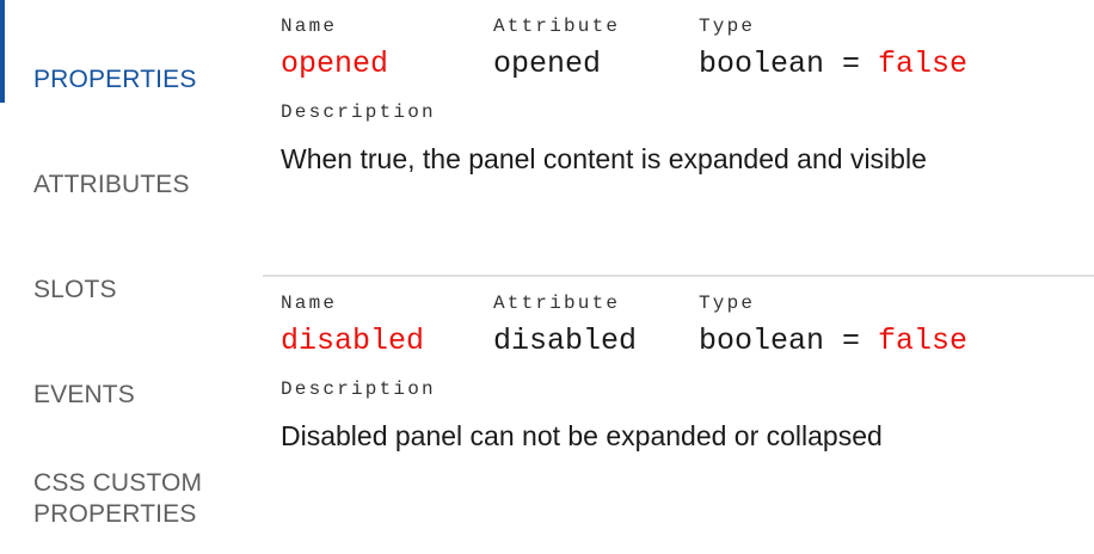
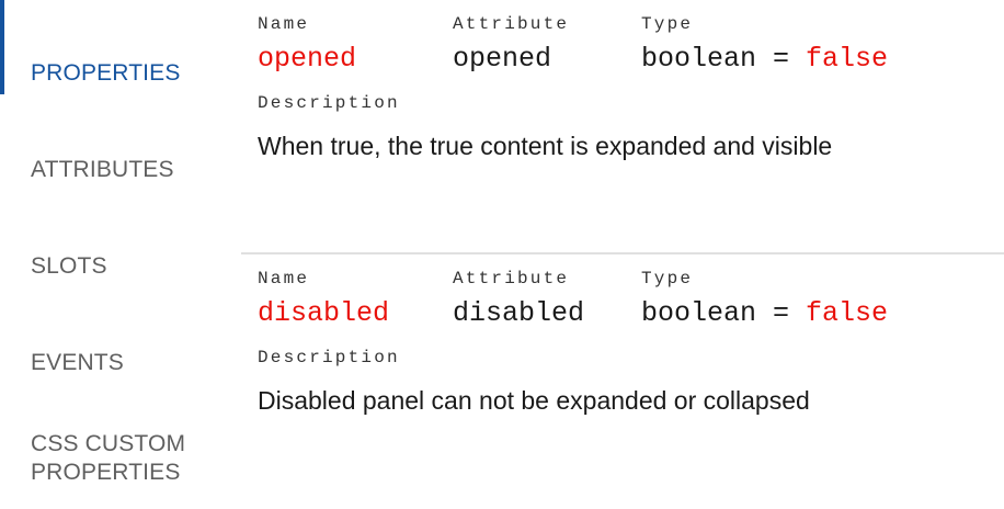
  PROPERTIES
  ATTRIBUTES
  SLOTS
  EVENTS
  CSS CUSTOM
  PROPERTIES
  Name
  opened
  Attribute
  opened
  Type
  boolean = false
  Description
- When true, the panel content is expanded and visible
+ When true, the true content is expanded and visible
  Name
  disabled
  Attribute
  disabled
  Type
  boolean = false
  Description
  Disabled panel can not be expanded or collapsed
